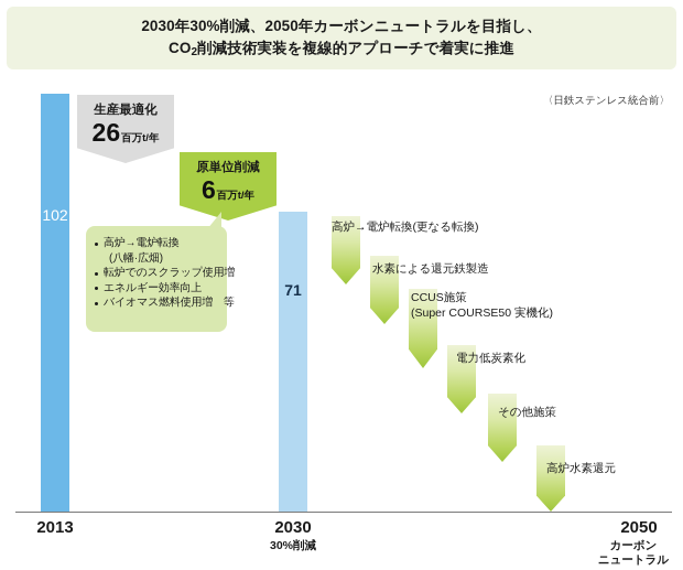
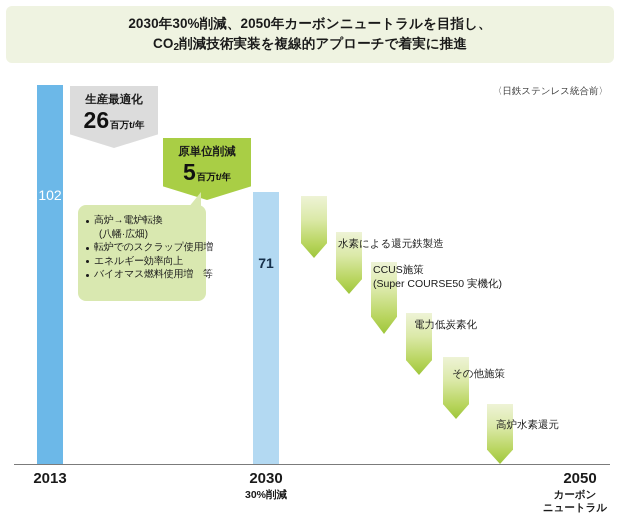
  2030年30%削減、2050年カーボンニュートラルを目指し、
  CO2削減技術実装を複線的アプローチで着実に推進
  〈日鉄ステンレス統合前〉
  102
  71
  生産最適化
  26
  百万t/年
  原単位削減
- 6
+ 5
  百万t/年
  高炉→電炉転換
  (八幡·広畑)
  転炉でのスクラップ使用増
  エネルギー効率向上
  バイオマス燃料使用増 等
- 高炉→電炉転換(更なる転換)
  水素による還元鉄製造
  CCUS施策
  (Super COURSE50 実機化)
  電力低炭素化
  その他施策
  高炉水素還元
  2013
  2030
  2050
  30%削減
  カーボン
  ニュートラル
